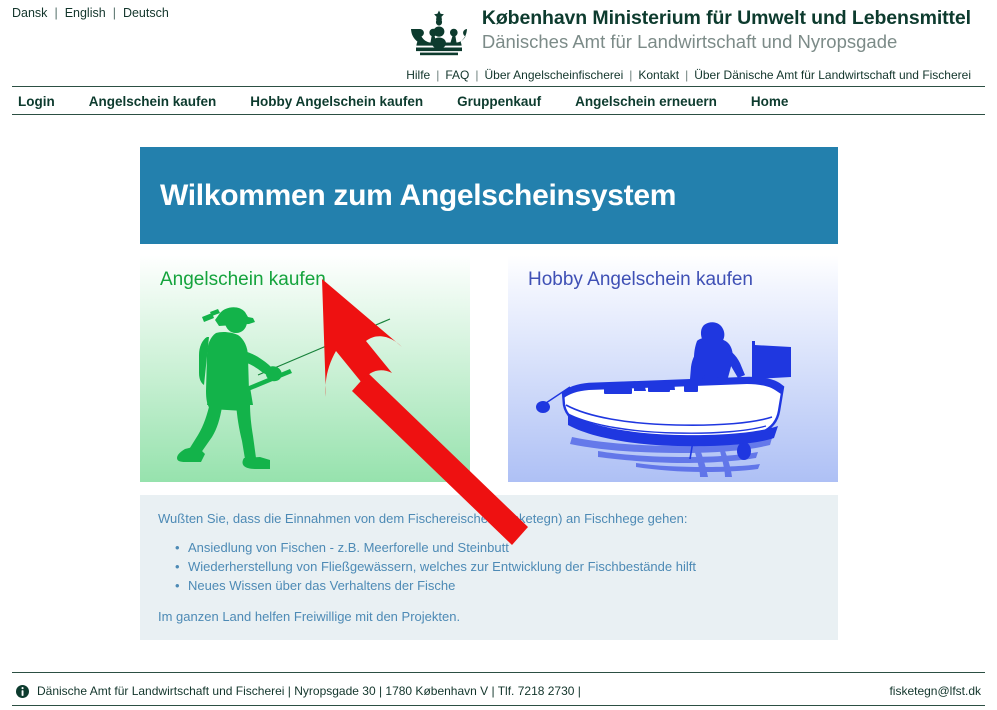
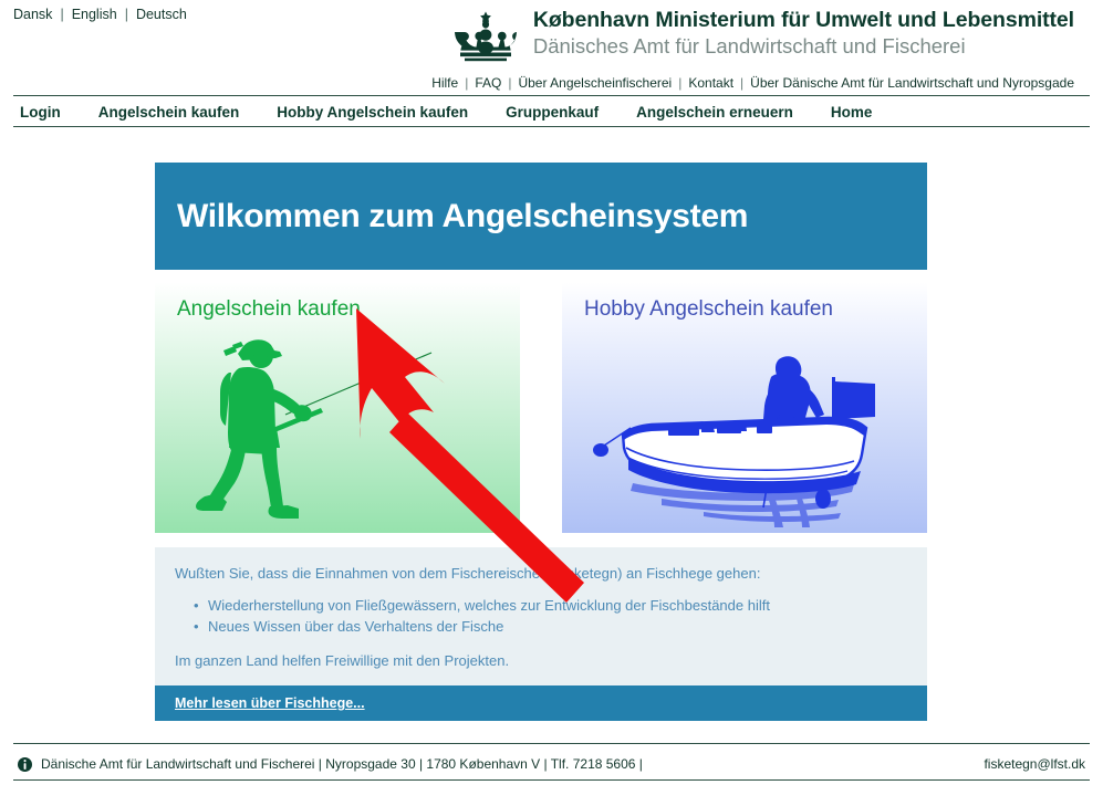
  Dansk | English | Deutsch
  København Ministerium für Umwelt und Lebensmittel
- Dänisches Amt für Landwirtschaft und Nyropsgade
+ Dänisches Amt für Landwirtschaft und Fischerei
- Hilfe | FAQ | Über Angelscheinfischerei | Kontakt | Über Dänische Amt für Landwirtschaft und Fischerei
+ Hilfe | FAQ | Über Angelscheinfischerei | Kontakt | Über Dänische Amt für Landwirtschaft und Nyropsgade
  Login
  Angelschein kaufen
  Hobby Angelschein kaufen
  Gruppenkauf
  Angelschein erneuern
  Home
  Wilkommen zum Angelscheinsystem
  Angelschein kaufen
  Hobby Angelschein kaufen
  Wußten Sie, dass die Einnahmen von dem Fischereischeketegn) an Fischhege gehen:
- Ansiedlung von Fischen - z.B. Meerforelle und Steinbutt
  Wiederherstellung von Fließgewässern, welches zur Entwicklung der Fischbestände hilft
  Neues Wissen über das Verhaltens der Fische
  Im ganzen Land helfen Freiwillige mit den Projekten.
+ Mehr lesen über Fischhege...
- Dänische Amt für Landwirtschaft und Fischerei | Nyropsgade 30 | 1780 København V | Tlf. 7218 2730 |
+ Dänische Amt für Landwirtschaft und Fischerei | Nyropsgade 30 | 1780 København V | Tlf. 7218 5606 |
  fisketegn@lfst.dk
